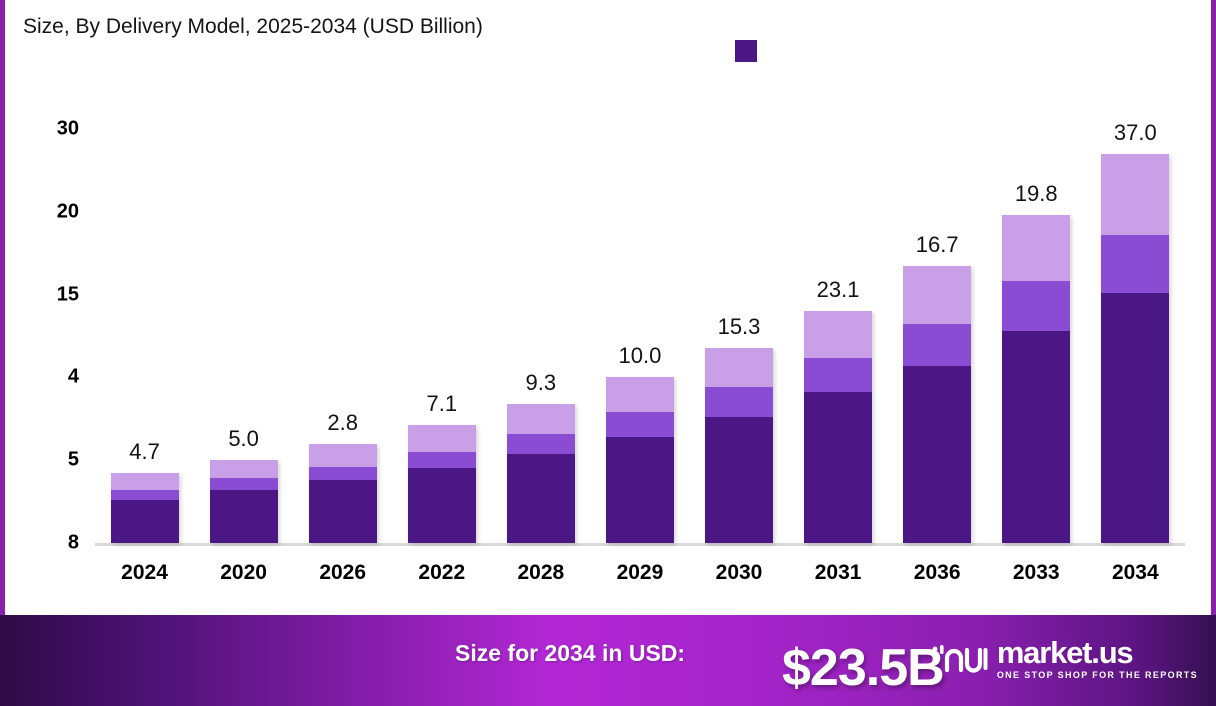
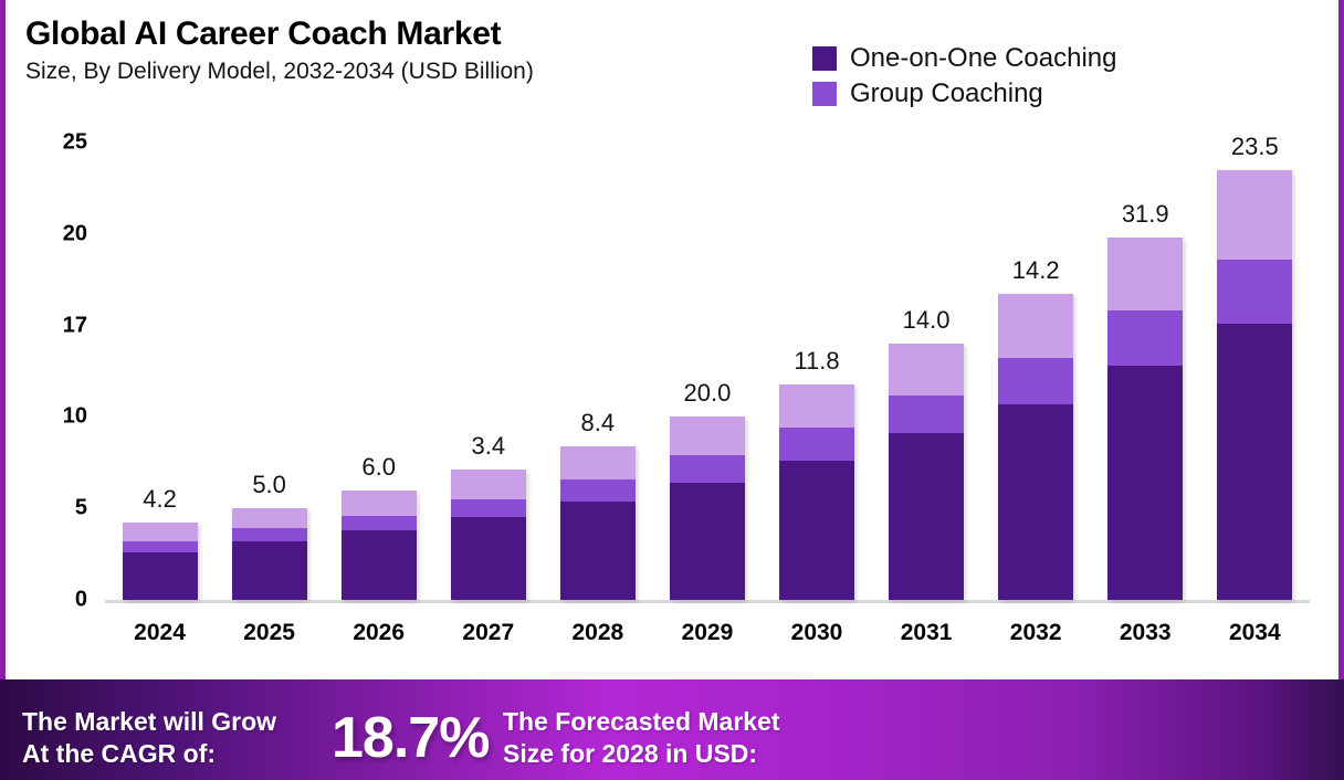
+ Global AI Career Coach Market
- Size, By Delivery Model, 2025-2034 (USD Billion)
+ Size, By Delivery Model, 2032-2034 (USD Billion)
+ One-on-One Coaching
+ Group Coaching
- 8
+ 0
  5
- 4
+ 10
- 15
+ 17
  20
- 30
+ 25
- 4.7
+ 4.2
  5.0
- 2.8
+ 6.0
- 7.1
+ 3.4
- 9.3
+ 8.4
- 10.0
+ 20.0
- 15.3
+ 11.8
- 23.1
+ 14.0
- 16.7
+ 14.2
- 19.8
+ 31.9
- 37.0
+ 23.5
  2024
- 2020
+ 2025
  2026
- 2022
+ 2027
  2028
  2029
  2030
  2031
- 2036
+ 2032
  2033
  2034
+ The Market will Grow
+ At the CAGR of:
+ 18.7%
+ The Forecasted Market
- Size for 2034 in USD:
+ Size for 2028 in USD:
- $23.5B
- market.us
- ONE STOP SHOP FOR THE REPORTS
